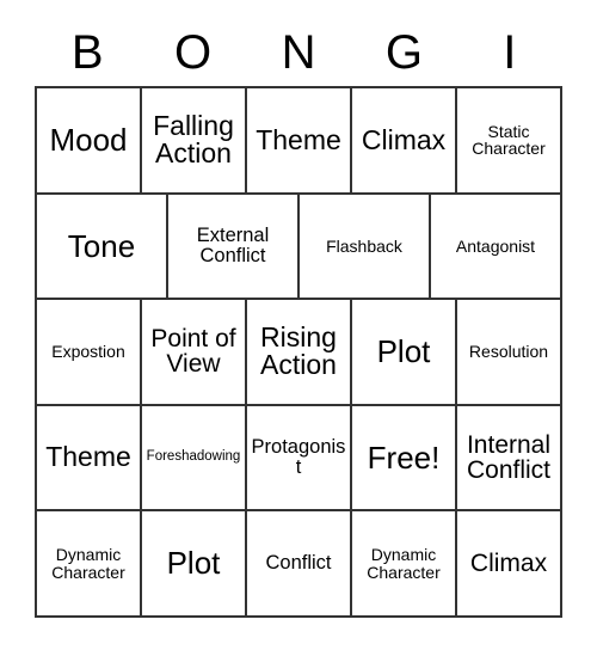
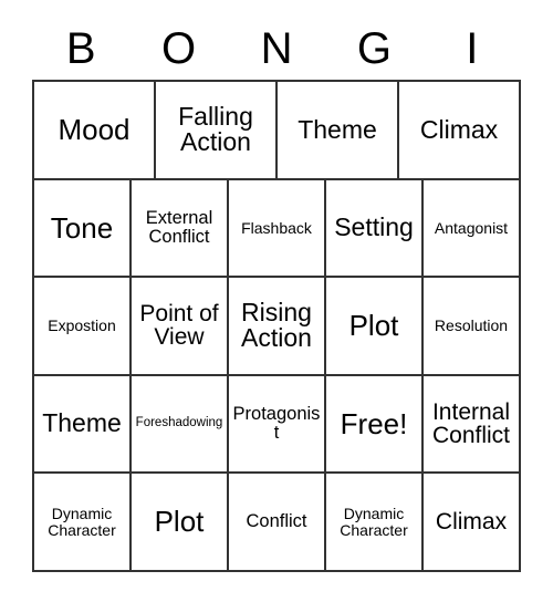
  B
  O
  N
  G
  I
  Mood
  Falling Action
  Theme
  Climax
- Static Character
  Tone
  External Conflict
  Flashback
+ Setting
  Antagonist
  Expostion
  Point of View
  Rising Action
  Plot
  Resolution
  Theme
  Foreshadowing
  Protagonist
  Free!
  Internal Conflict
  Dynamic Character
  Plot
  Conflict
  Dynamic Character
  Climax
